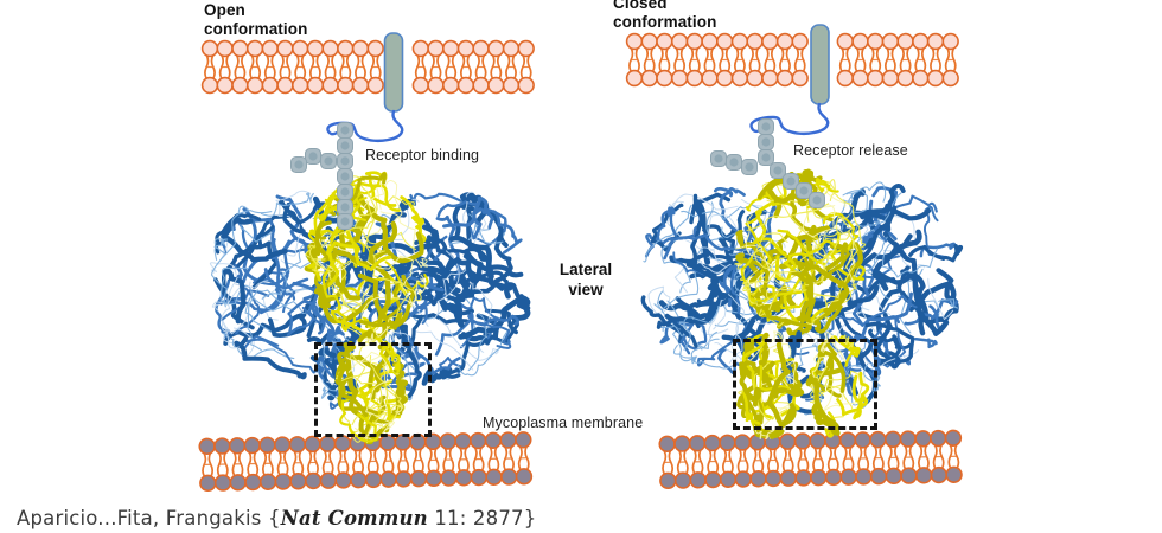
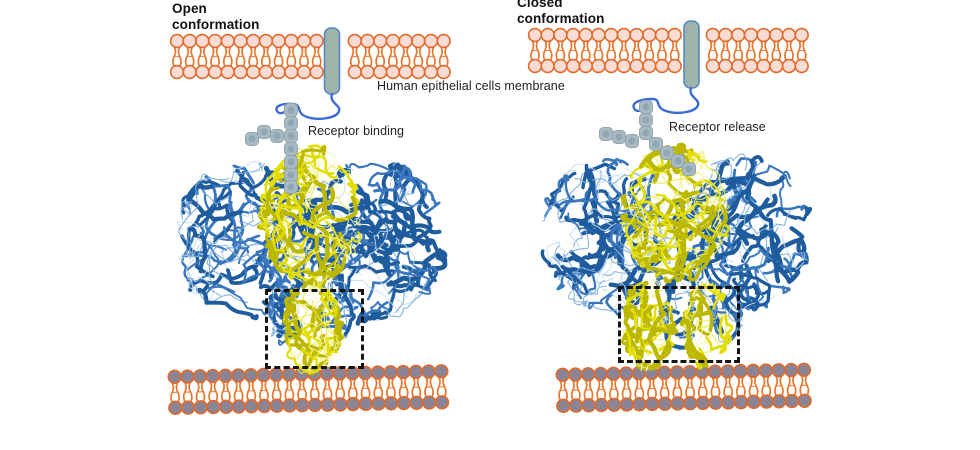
  Open
  conformation
  Closed
  conformation
+ Human epithelial cells membrane
  Receptor binding
  Receptor release
- Lateral
- view
- Mycoplasma membrane
- Aparicio...Fita, Frangakis {Nat Commun 11: 2877}
